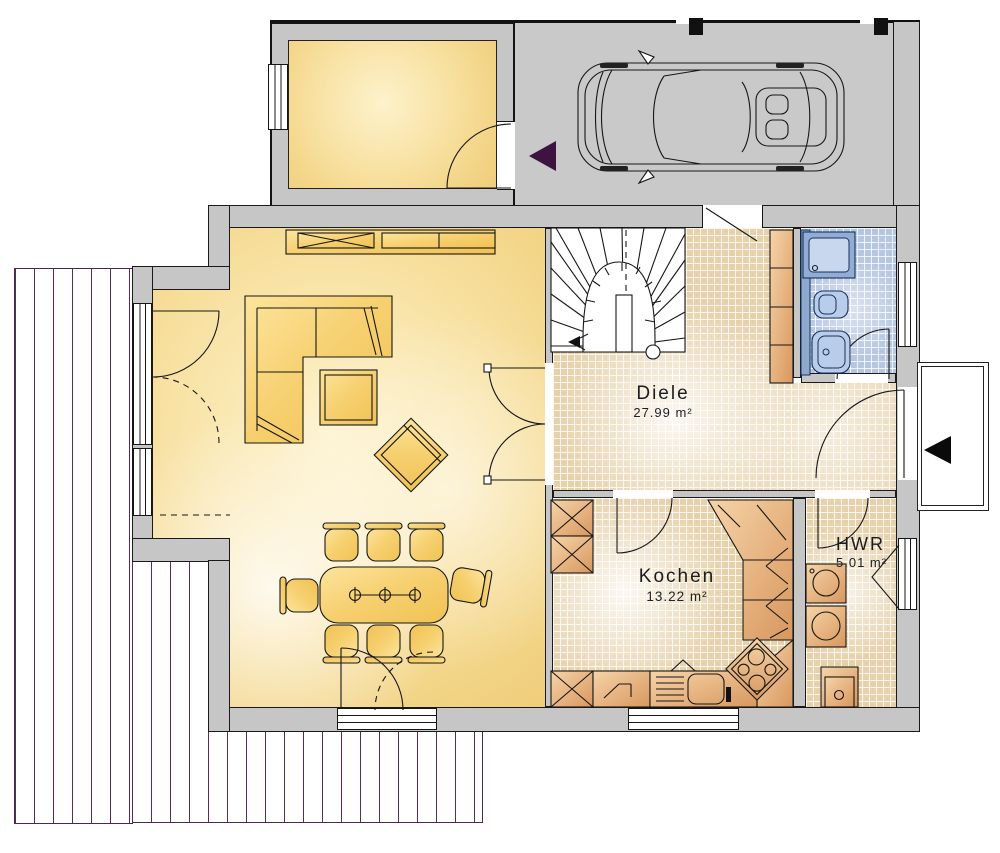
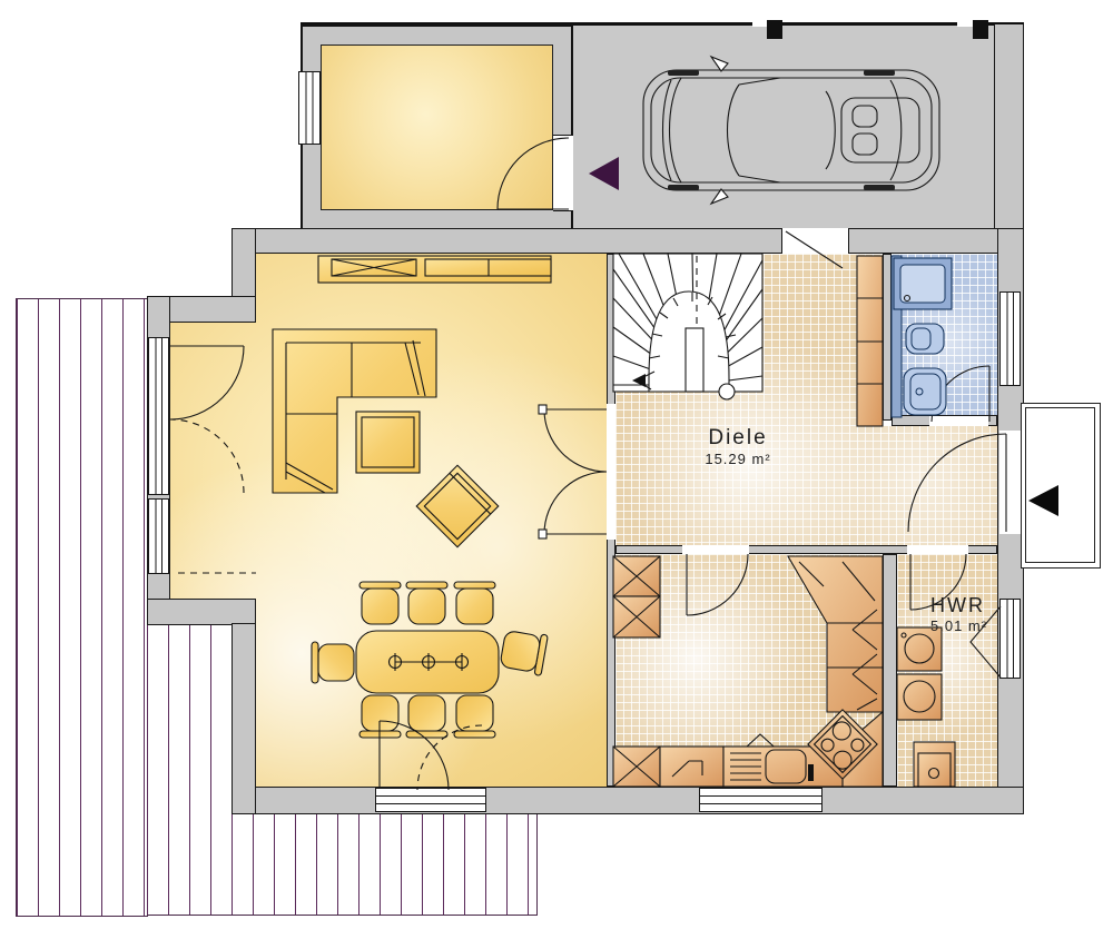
  Diele
- 27.99 m²
+ 15.29 m²
- Kochen
- 13.22 m²
  HWR
  5.01 m²
